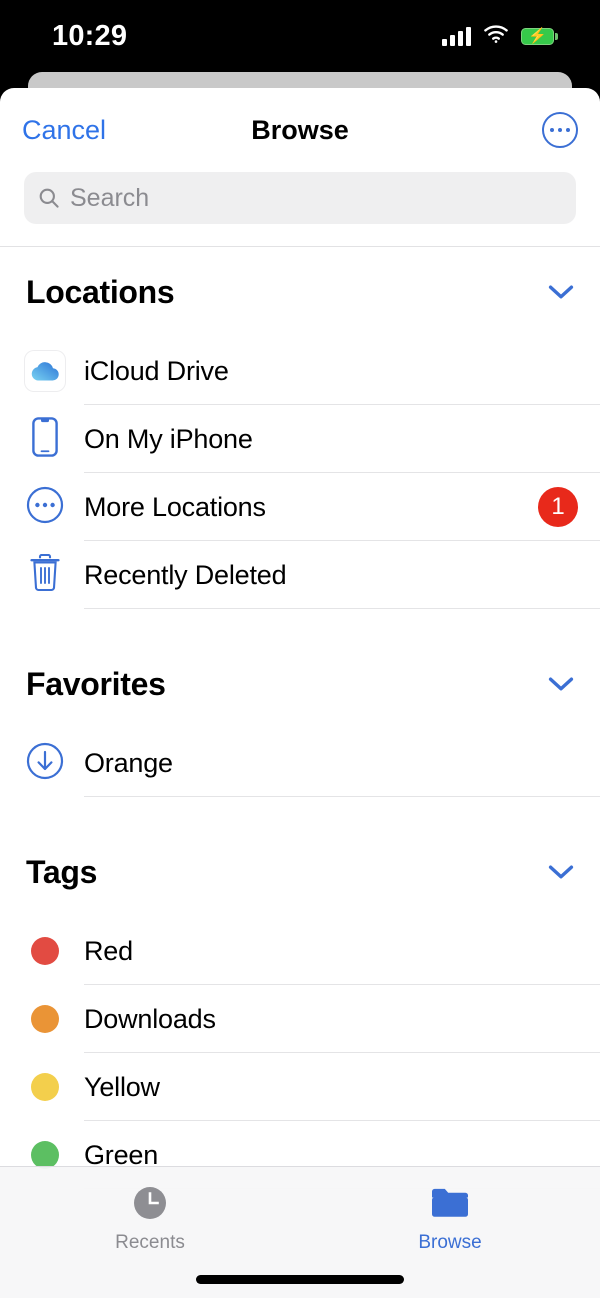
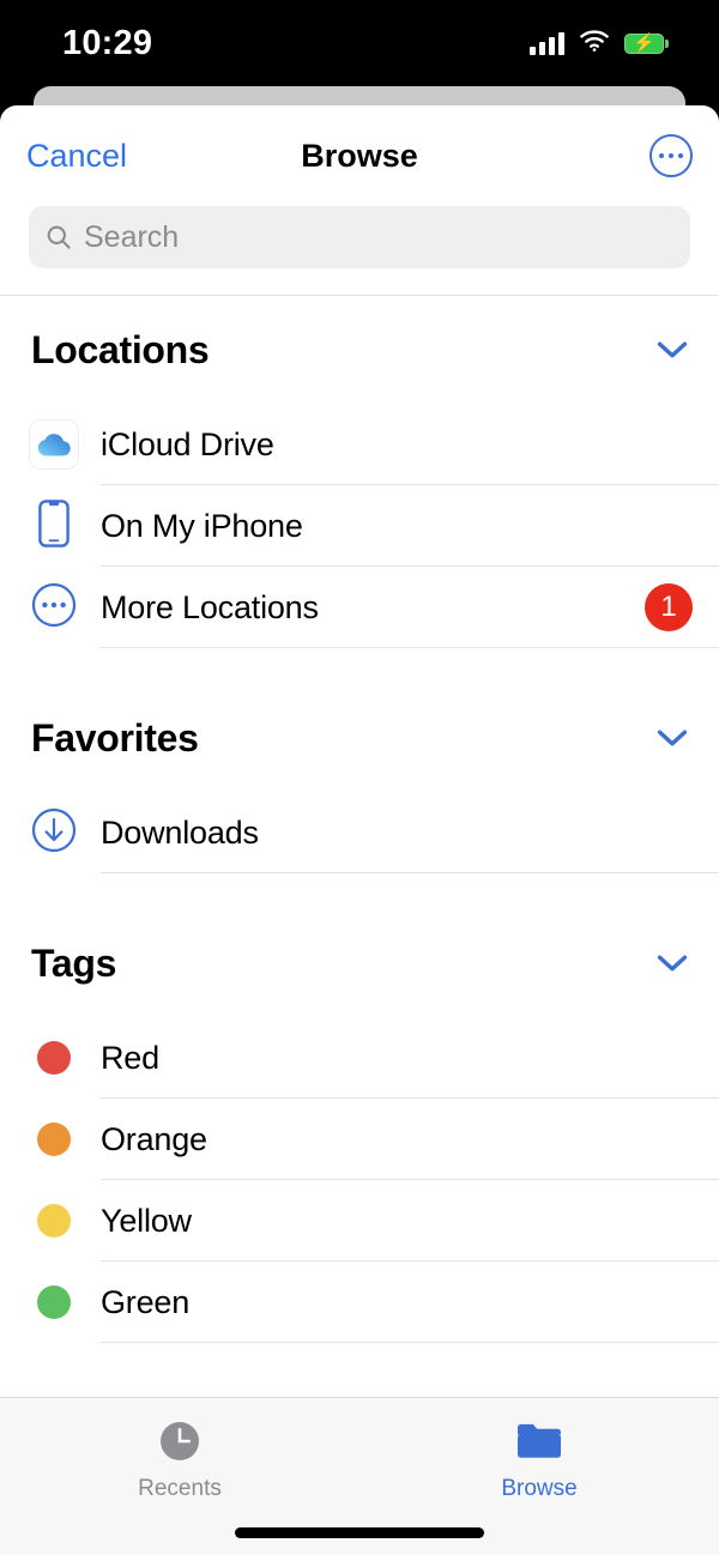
  10:29
  ⚡
  Cancel
  Browse
  Search
  Locations
  iCloud Drive
  On My iPhone
  More Locations
  1
- Recently Deleted
  Favorites
- Orange
+ Downloads
  Tags
  Red
- Downloads
+ Orange
  Yellow
  Green
  Recents
  Browse
